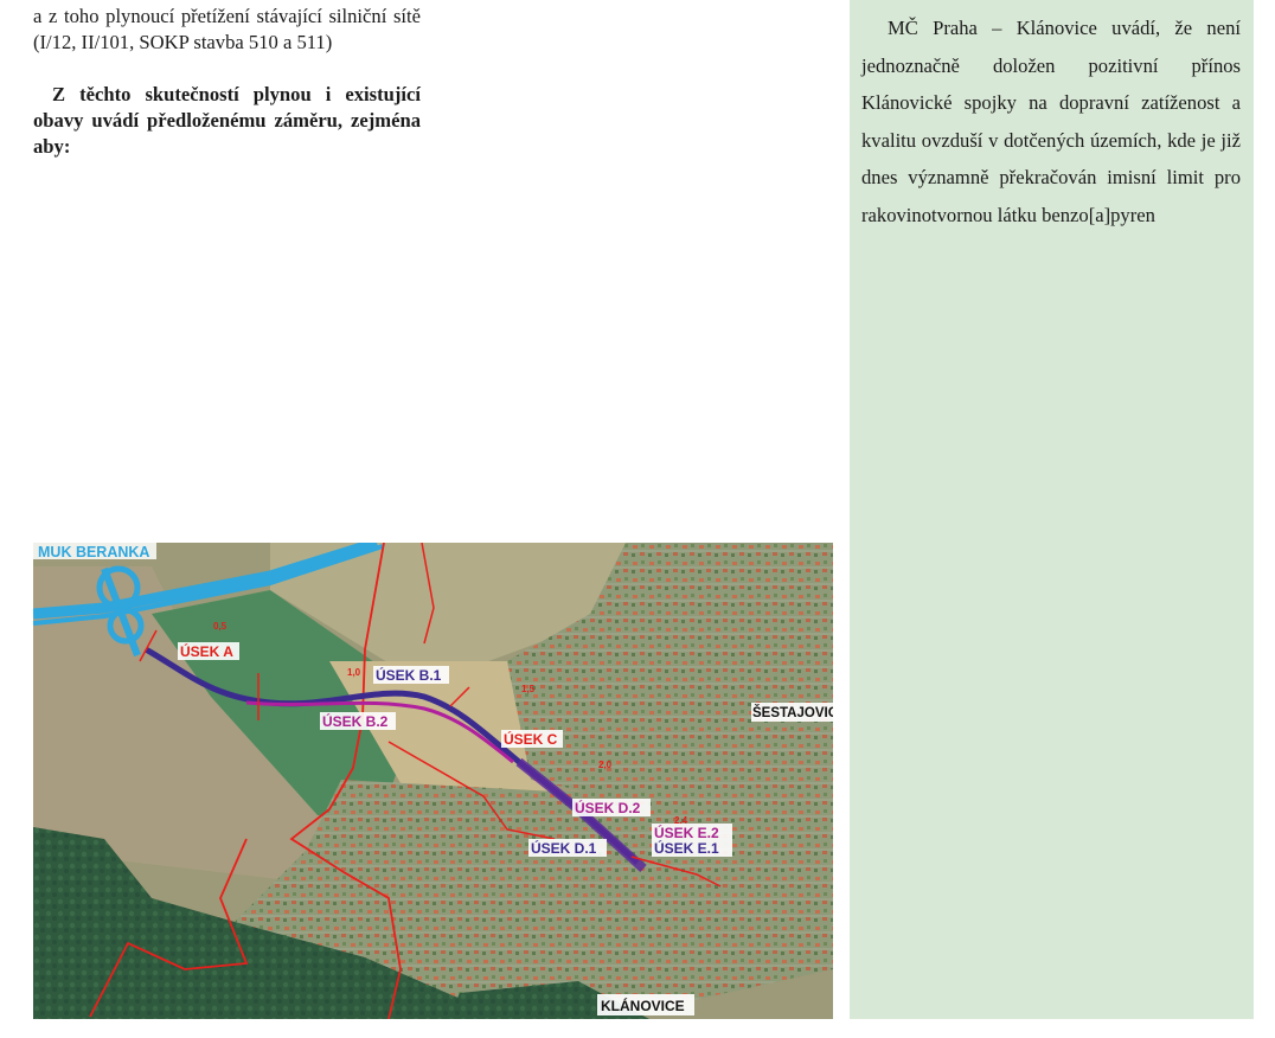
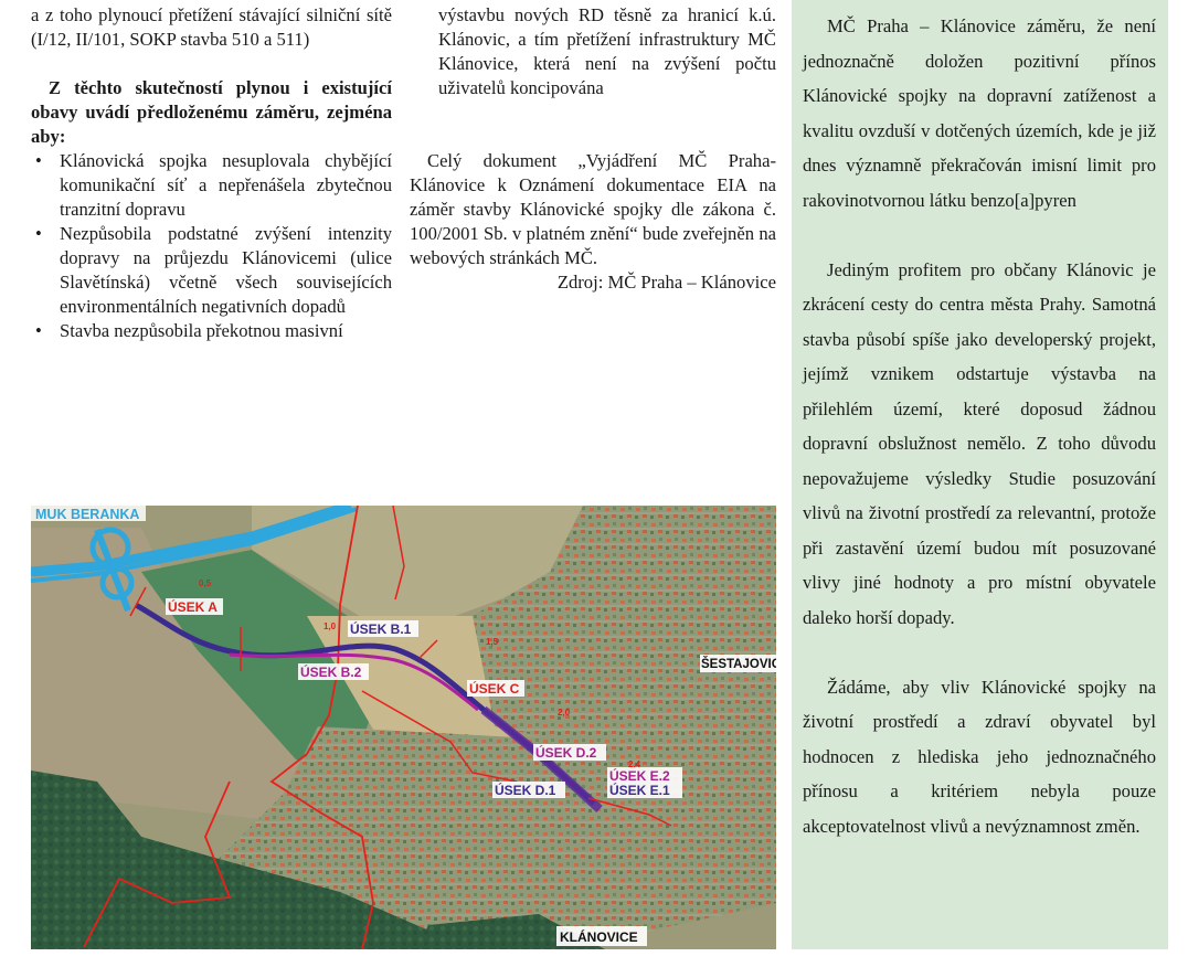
  a z toho plynoucí přetížení stávající silniční sítě (I/12, II/101, SOKP stavba 510 a 511)
  Z těchto skutečností plynou i existující obavy uvádí předloženému záměru, zejména aby:
+ Klánovická spojka nesuplovala chybějící komunikační síť a nepřenášela zbytečnou tranzitní dopravu
+ Nezpůsobila podstatné zvýšení intenzity dopravy na průjezdu Klánovicemi (ulice Slavětínská) včetně všech souvisejících environmentálních negativních dopadů
+ Stavba nezpůsobila překotnou masivní
+ výstavbu nových RD těsně za hranicí k.ú. Klánovic, a tím přetížení infrastruktury MČ Klánovice, která není na zvýšení počtu uživatelů koncipována
+ Celý dokument „Vyjádření MČ Praha-Klánovice k Oznámení dokumentace EIA na záměr stavby Klánovické spojky dle zákona č. 100/2001 Sb. v platném znění“ bude zveřejněn na webových stránkách MČ.
+ Zdroj: MČ Praha – Klánovice
- MČ Praha – Klánovice uvádí, že není jednoznačně doložen pozitivní přínos Klánovické spojky na dopravní zatíženost a kvalitu ovzduší v dotčených územích, kde je již dnes významně překračován imisní limit pro rakovinotvornou látku benzo[a]pyren
+ MČ Praha – Klánovice záměru, že není jednoznačně doložen pozitivní přínos Klánovické spojky na dopravní zatíženost a kvalitu ovzduší v dotčených územích, kde je již dnes významně překračován imisní limit pro rakovinotvornou látku benzo[a]pyren
+ Jediným profitem pro občany Klánovic je zkrácení cesty do centra města Prahy. Samotná stavba působí spíše jako developerský projekt, jejímž vznikem odstartuje výstavba na přilehlém území, které doposud žádnou dopravní obslužnost nemělo. Z toho důvodu nepovažujeme výsledky Studie posuzování vlivů na životní prostředí za relevantní, protože při zastavění území budou mít posuzované vlivy jiné hodnoty a pro místní obyvatele daleko horší dopady.
+ Žádáme, aby vliv Klánovické spojky na životní prostředí a zdraví obyvatel byl hodnocen z hlediska jeho jednoznačného přínosu a kritériem nebyla pouze akceptovatelnost vlivů a nevýznamnost změn.
  0,5
  1,0
  1,5
  2,0
  2,4
  MUK BERANKA
  ÚSEK A
  ÚSEK B.1
  ÚSEK B.2
  ÚSEK C
  ÚSEK D.2
  ÚSEK D.1
  ÚSEK E.2
  ÚSEK E.1
  ŠESTAJOVIC
  KLÁNOVICE
